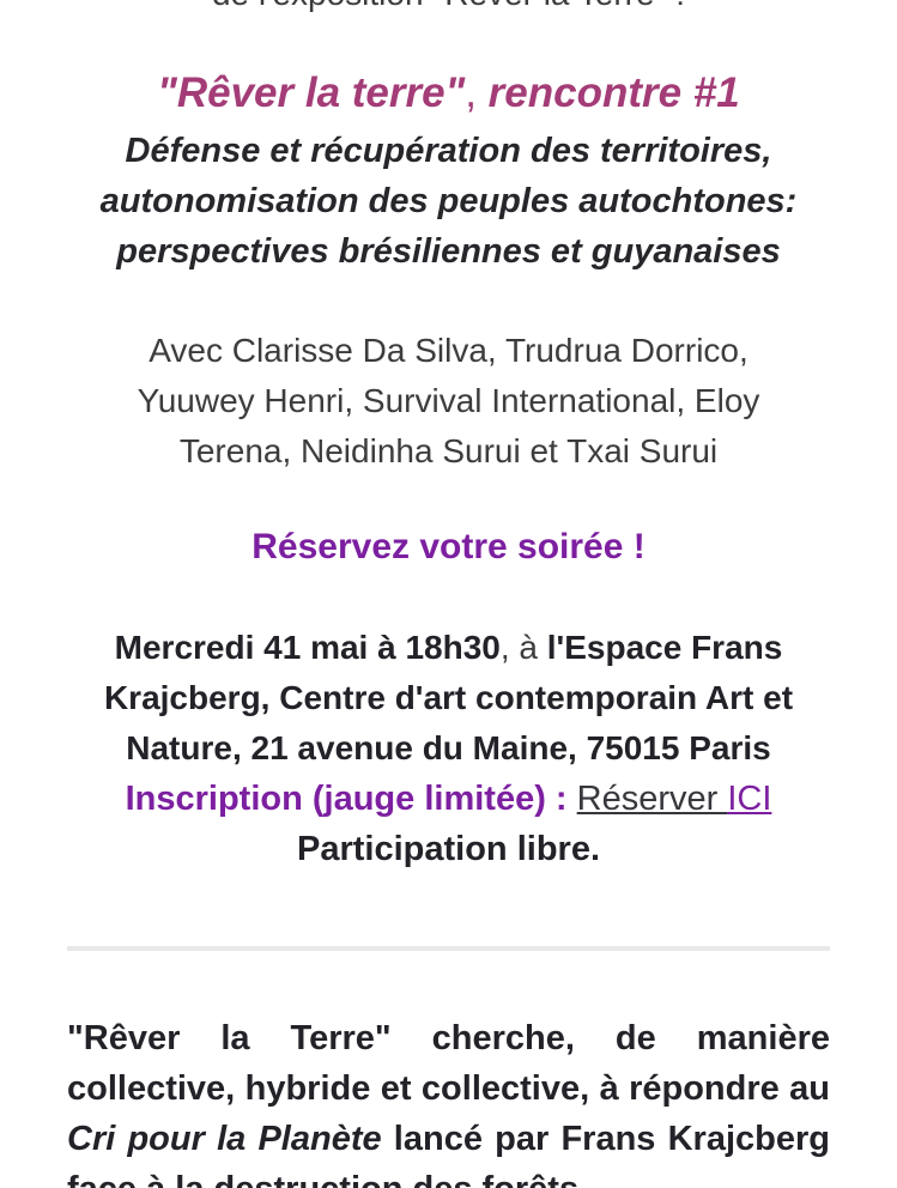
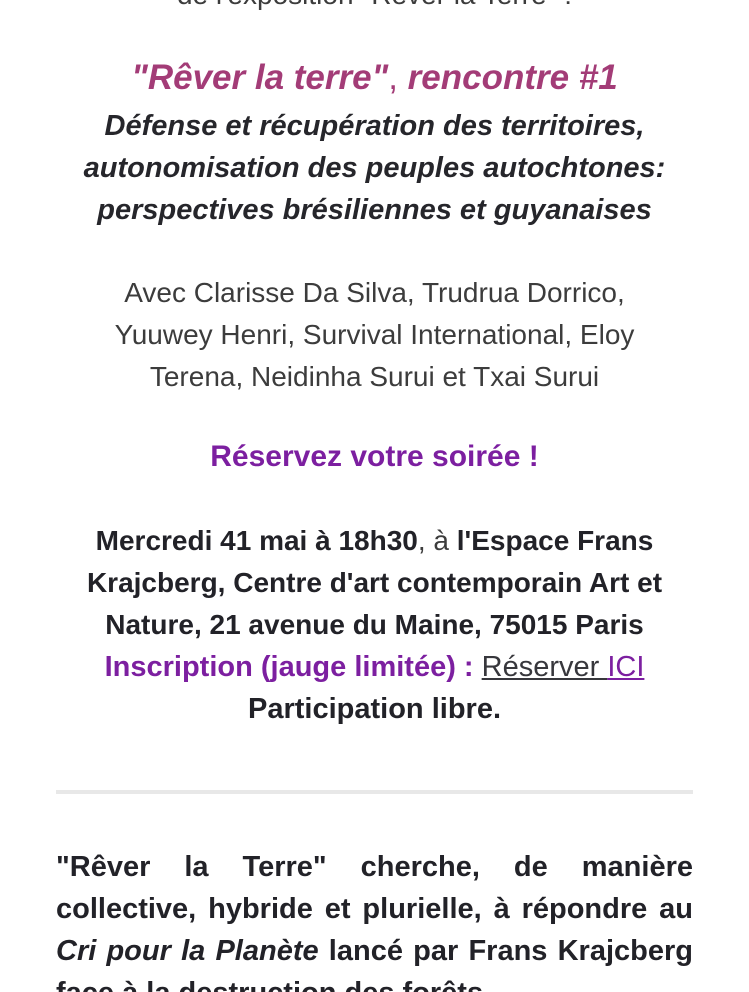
  "Rêver la terre", rencontre #1
  Défense et récupération des territoires, autonomisation des peuples autochtones: perspectives brésiliennes et guyanaises
  Avec Clarisse Da Silva, Trudrua Dorrico, Yuuwey Henri, Survival International, Eloy Terena, Neidinha Surui et Txai Surui
  Réservez votre soirée !
  Mercredi 41 mai à 18h30, à l'Espace Frans Krajcberg, Centre d'art contemporain Art et Nature, 21 avenue du Maine, 75015 Paris
  Inscription (jauge limitée) : Réserver ICI
  Participation libre.
- "Rêver la Terre" cherche, de manière collective, hybride et collective, à répondre au Cri pour la Planète lancé par Frans Krajcberg
+ "Rêver la Terre" cherche, de manière collective, hybride et plurielle, à répondre au Cri pour la Planète lancé par Frans Krajcberg
